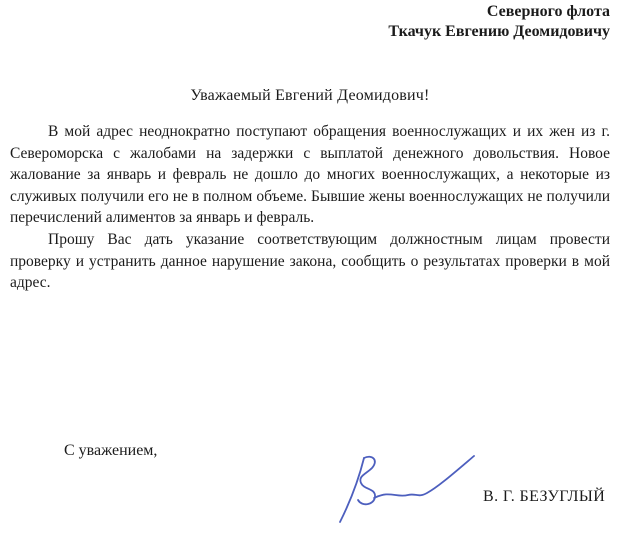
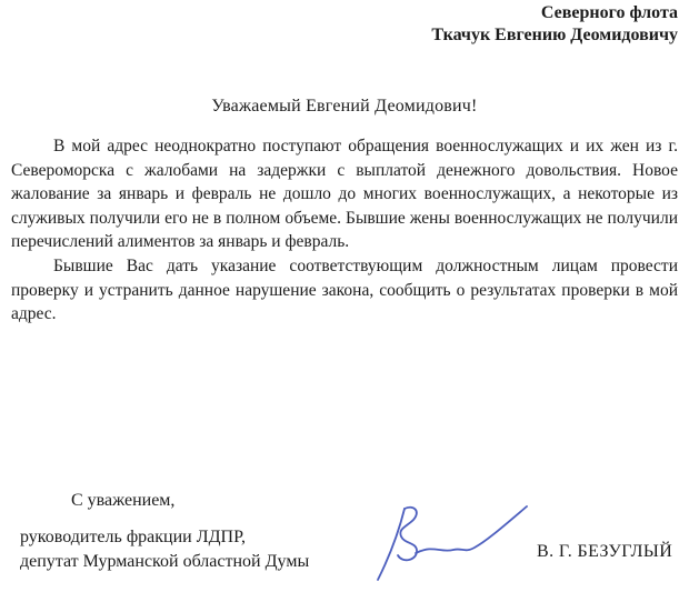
  Северного флота
  Ткачук Евгению Деомидовичу
  Уважаемый Евгений Деомидович!
  В мой адрес неоднократно поступают обращения военнослужащих и их жен из г. Североморска с жалобами на задержки с выплатой денежного довольствия. Новое жалование за январь и февраль не дошло до многих военнослужащих, а некоторые из служивых получили его не в полном объеме. Бывшие жены военнослужащих не получили перечислений алиментов за январь и февраль.
- Прошу Вас дать указание соответствующим должностным лицам провести проверку и устранить данное нарушение закона, сообщить о результатах проверки в мой адрес.
+ Бывшие Вас дать указание соответствующим должностным лицам провести проверку и устранить данное нарушение закона, сообщить о результатах проверки в мой адрес.
  С уважением,
+ руководитель фракции ЛДПР,
+ депутат Мурманской областной Думы
  В. Г. БЕЗУГЛЫЙ
